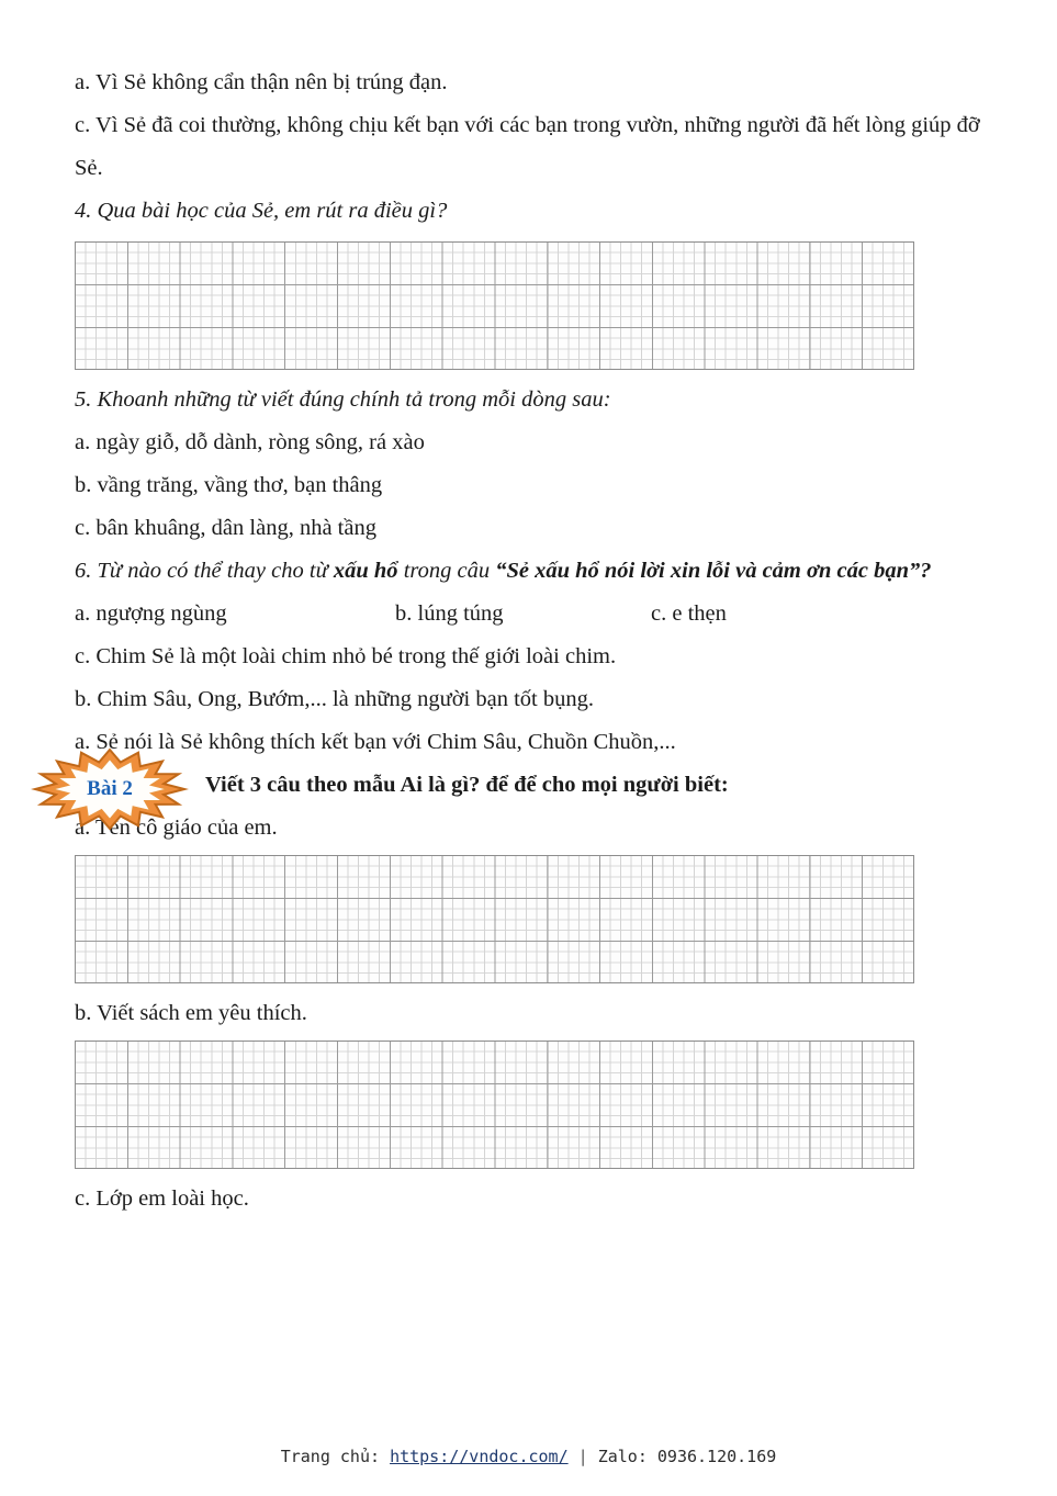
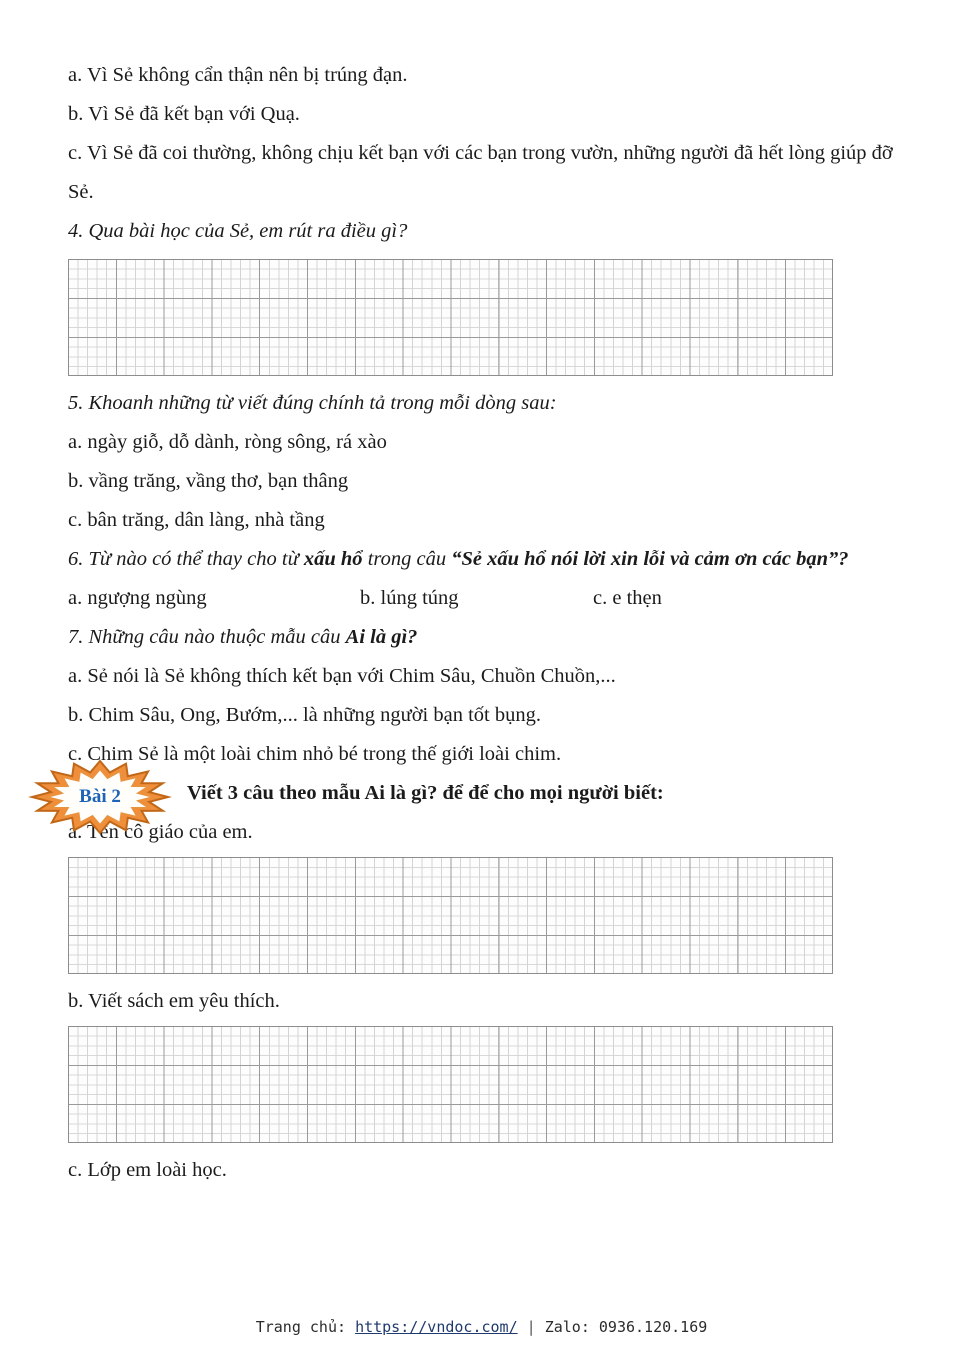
  a. Vì Sẻ không cẩn thận nên bị trúng đạn.
+ b. Vì Sẻ đã kết bạn với Quạ.
  c. Vì Sẻ đã coi thường, không chịu kết bạn với các bạn trong vườn, những người đã hết lòng giúp đỡ Sẻ.
  4. Qua bài học của Sẻ, em rút ra điều gì?
  5. Khoanh những từ viết đúng chính tả trong mỗi dòng sau:
  a. ngày giỗ, dỗ dành, ròng sông, rá xào
  b. vầng trăng, vầng thơ, bạn thâng
- c. bân khuâng, dân làng, nhà tầng
+ c. bân trăng, dân làng, nhà tầng
  6. Từ nào có thể thay cho từ xấu hổ trong câu “Sẻ xấu hổ nói lời xin lỗi và cảm ơn các bạn”?
  a. ngượng ngùng
  b. lúng túng
  c. e thẹn
+ 7. Những câu nào thuộc mẫu câu Ai là gì?
- c. Chim Sẻ là một loài chim nhỏ bé trong thế giới loài chim.
+ a. Sẻ nói là Sẻ không thích kết bạn với Chim Sâu, Chuồn Chuồn,...
  b. Chim Sâu, Ong, Bướm,... là những người bạn tốt bụng.
- a. Sẻ nói là Sẻ không thích kết bạn với Chim Sâu, Chuồn Chuồn,...
+ c. Chim Sẻ là một loài chim nhỏ bé trong thế giới loài chim.
  Bài 2
  Viết 3 câu theo mẫu Ai là gì? để để cho mọi người biết:
  a. Tên cô giáo của em.
  b. Viết sách em yêu thích.
  c. Lớp em loài học.
  Trang chủ: https://vndoc.com/ | Zalo: 0936.120.169
